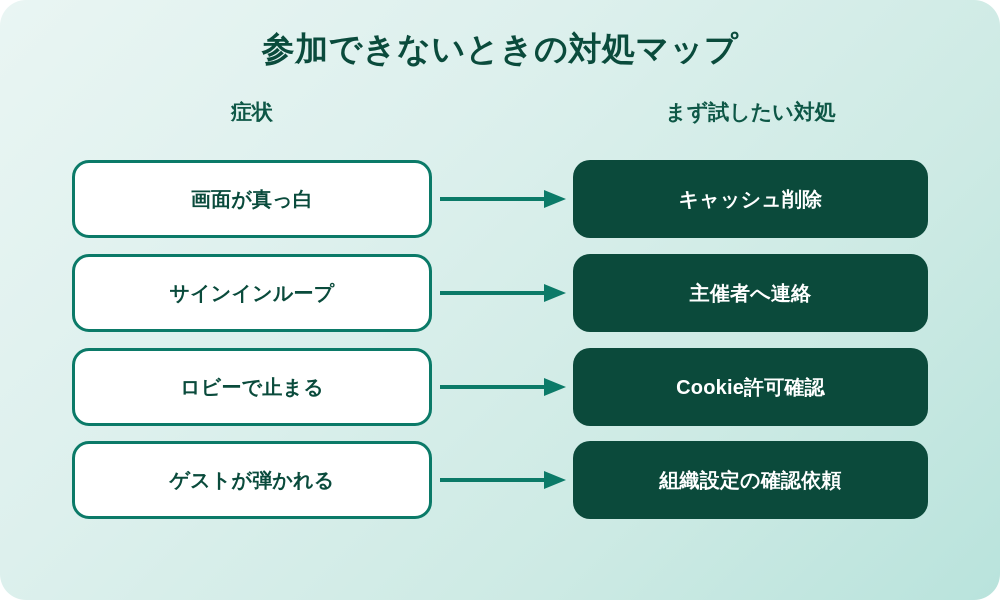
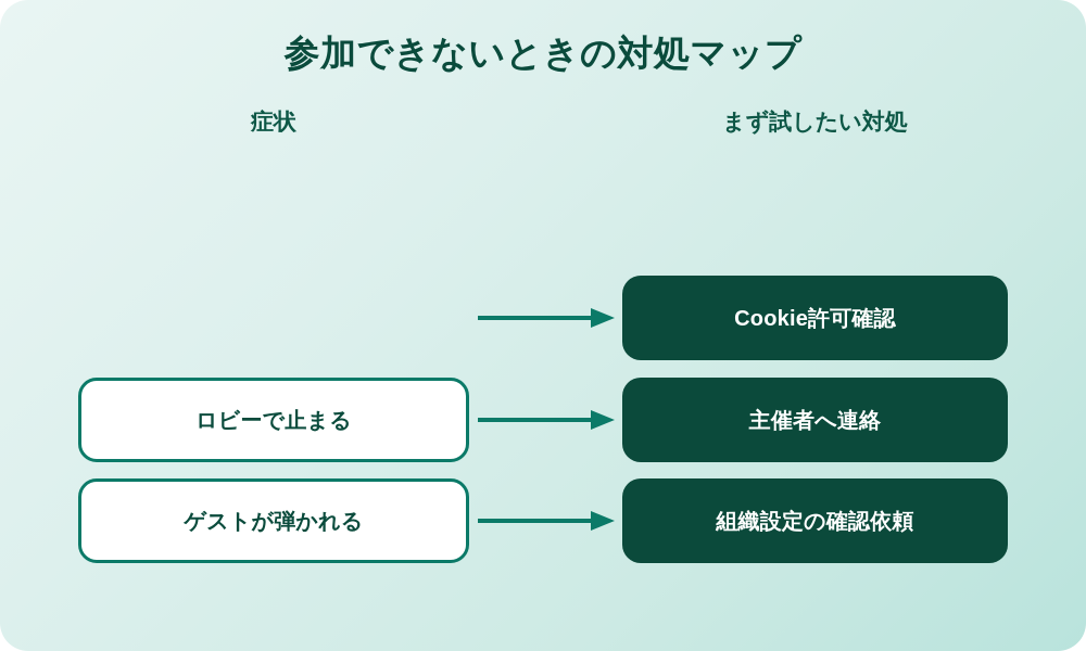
  参加できないときの対処マップ
  症状
  まず試したい対処
- 画面が真っ白
- キャッシュ削除
- サインインループ
- 主催者へ連絡
+ Cookie許可確認
  ロビーで止まる
- Cookie許可確認
+ 主催者へ連絡
  ゲストが弾かれる
  組織設定の確認依頼
